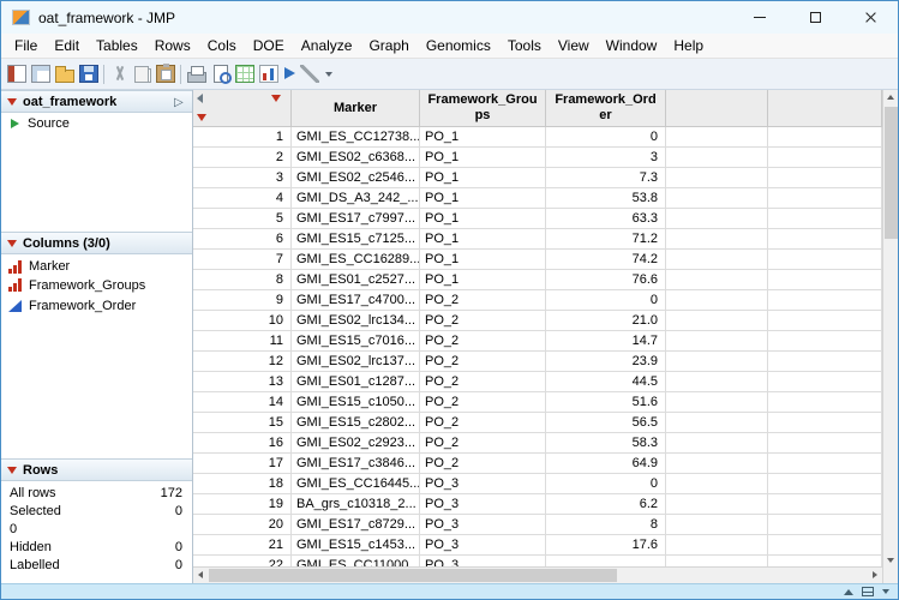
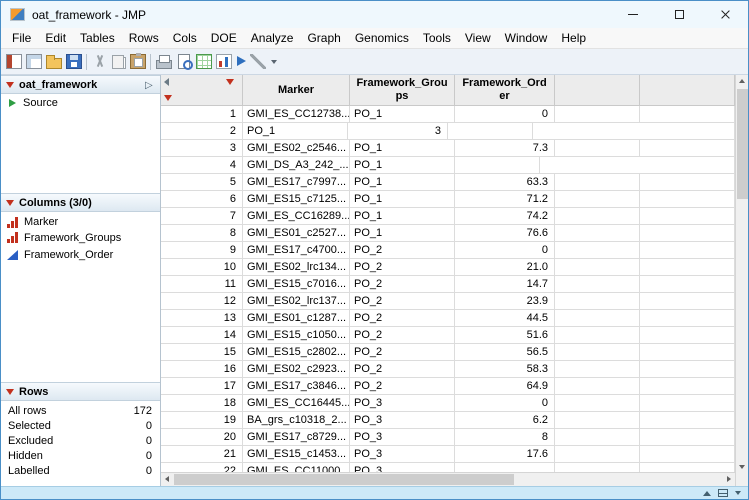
  oat_framework - JMP
  File
  Edit
  Tables
  Rows
  Cols
  DOE
  Analyze
  Graph
  Genomics
  Tools
  View
  Window
  Help
  oat_framework
  Source
  Columns (3/0)
  Marker
  Framework_Groups
  Framework_Order
  Rows
  All rows
  172
  Selected
  0
+ Excluded
  0
  Hidden
  0
  Labelled
  0
  Marker
  Framework_Groups
  Framework_Order
  1
  GMI_ES_CC12738...
  PO_1
  0
  2
- GMI_ES02_c6368...
  PO_1
  3
  3
  GMI_ES02_c2546...
  PO_1
  7.3
  4
  GMI_DS_A3_242_...
  PO_1
- 53.8
  5
  GMI_ES17_c7997...
  PO_1
  63.3
  6
  GMI_ES15_c7125...
  PO_1
  71.2
  7
  GMI_ES_CC16289...
  PO_1
  74.2
  8
  GMI_ES01_c2527...
  PO_1
  76.6
  9
  GMI_ES17_c4700...
  PO_2
  0
  10
  GMI_ES02_lrc134...
  PO_2
  21.0
  11
  GMI_ES15_c7016...
  PO_2
  14.7
  12
  GMI_ES02_lrc137...
  PO_2
  23.9
  13
  GMI_ES01_c1287...
  PO_2
  44.5
  14
  GMI_ES15_c1050...
  PO_2
  51.6
  15
  GMI_ES15_c2802...
  PO_2
  56.5
  16
  GMI_ES02_c2923...
  PO_2
  58.3
  17
  GMI_ES17_c3846...
  PO_2
  64.9
  18
  GMI_ES_CC16445...
  PO_3
  0
  19
  BA_grs_c10318_2...
  PO_3
  6.2
  20
  GMI_ES17_c8729...
  PO_3
  8
  21
  GMI_ES15_c1453...
  PO_3
  17.6
  22
  GMI_ES_CC11000...
  PO_3
